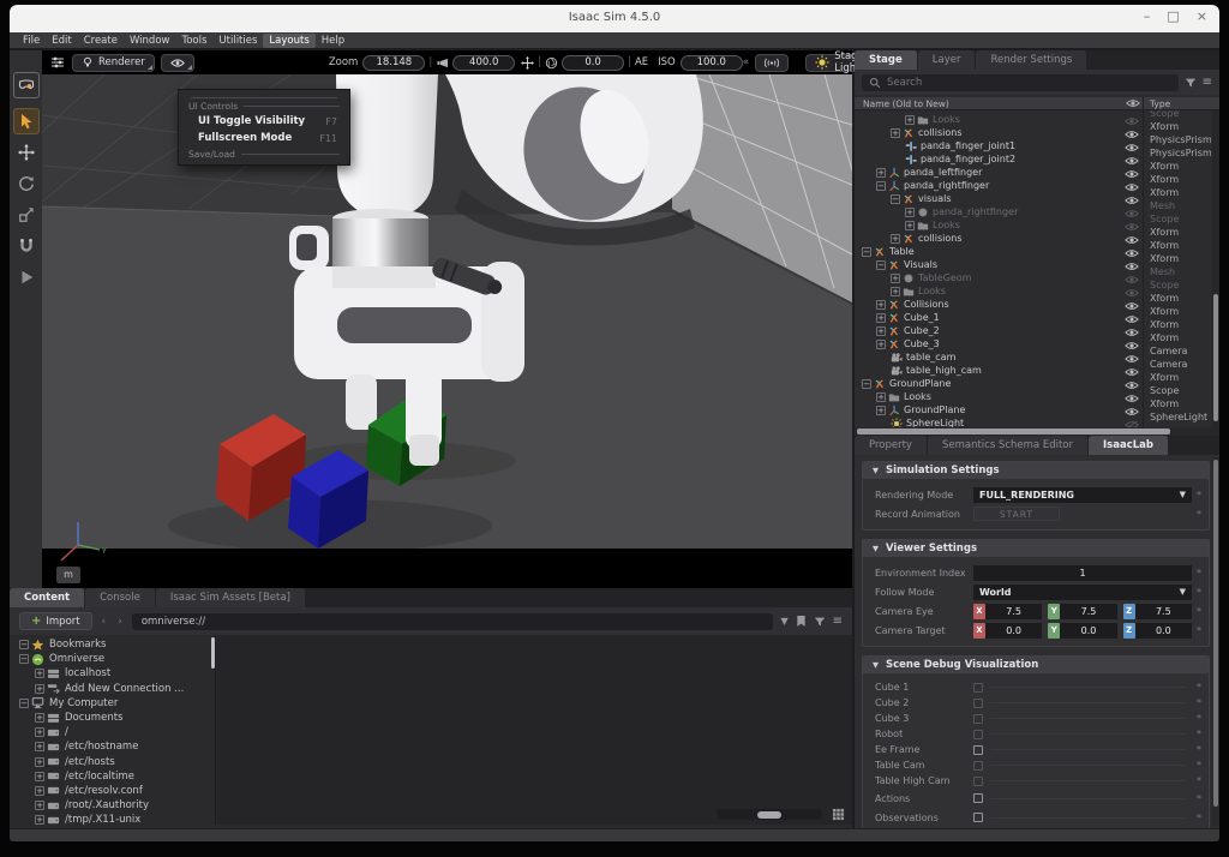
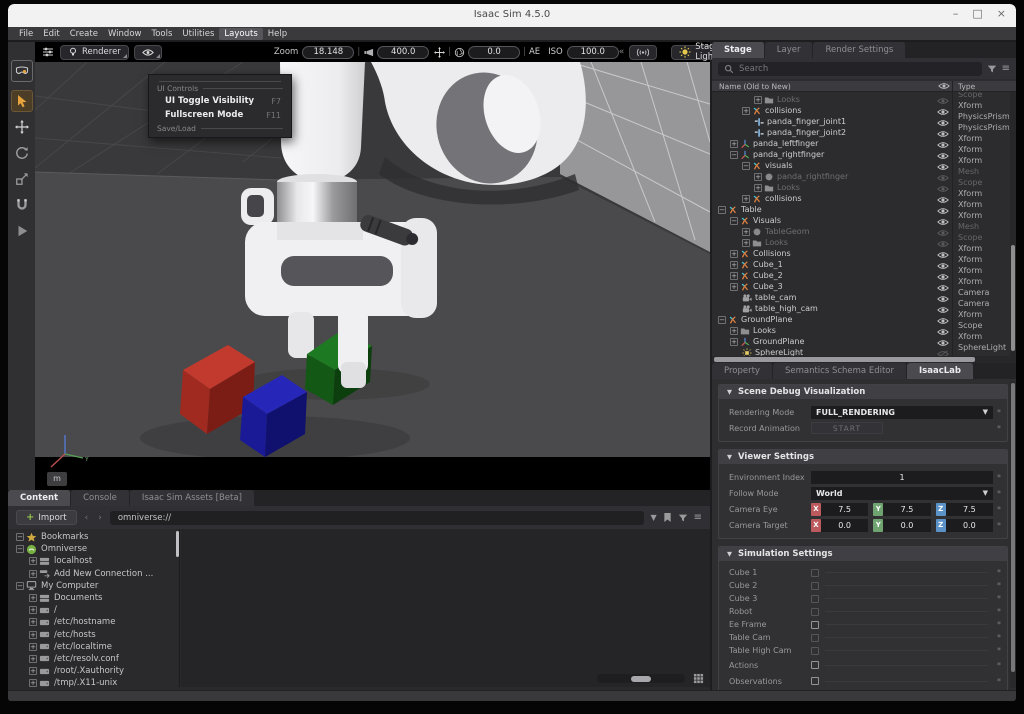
  Isaac Sim 4.5.0
  –
  □
  ×
  File
  Edit
  Create
  Window
  Tools
  Utilities
  Layouts
  Help
  Renderer
  Zoom
  18.148
  |
  400.0
  |
  0.0
  |
  AE
  ISO
  100.0
  «
  m
  UI Controls
  UI Toggle Visibility
  F7
  Fullscreen Mode
  F11
  Save/Load
  Stage
  Layer
  Render Settings
  Search
  ≡
  Name (Old to New)
  Type
  + Looks
  Scope
  + collisions
  Xform
  panda_finger_joint1
  PhysicsPrism
  panda_finger_joint2
  PhysicsPrism
  + panda_leftfinger
  Xform
  − panda_rightfinger
  Xform
  − visuals
  Xform
  + panda_rightfinger
  Mesh
  + Looks
  Scope
  + collisions
  Xform
  − Table
  Xform
  − Visuals
  Xform
  + TableGeom
  Mesh
  + Looks
  Scope
  + Collisions
  Xform
  + Cube_1
  Xform
  + Cube_2
  Xform
  + Cube_3
  Xform
  table_cam
  Camera
  table_high_cam
  Camera
  − GroundPlane
  Xform
  + Looks
  Scope
  + GroundPlane
  Xform
  SphereLight
  SphereLight
  Property
  Semantics Schema Editor
  IsaacLab
  ▼
- Simulation Settings
+ Scene Debug Visualization
  Rendering Mode
  FULL_RENDERING
  ▼
  *
  Record Animation
  START
  *
  ▼
  Viewer Settings
  Environment Index
  1
  *
  Follow Mode
  World
  ▼
  *
  Camera Eye
  X
  7.5
  Y
  7.5
  Z
  7.5
  *
  Camera Target
  X
  0.0
  Y
  0.0
  Z
  0.0
  *
  ▼
- Scene Debug Visualization
+ Simulation Settings
  Cube 1
  *
  Cube 2
  *
  Cube 3
  *
  Robot
  *
  Ee Frame
  *
  Table Cam
  *
  Table High Cam
  *
  Actions
  *
  Observations
  *
  Content
  Console
  Isaac Sim Assets [Beta]
  +
  Import
  ‹
  ›
  omniverse://
  ▼
  ≡
  −
  Bookmarks
  −
  Omniverse
  +
  localhost
  +
  Add New Connection ...
  −
  My Computer
  +
  Documents
  +
  /
  +
  /etc/hostname
  +
  /etc/hosts
  +
  /etc/localtime
  +
  /etc/resolv.conf
  +
  /root/.Xauthority
  +
  /tmp/.X11-unix
